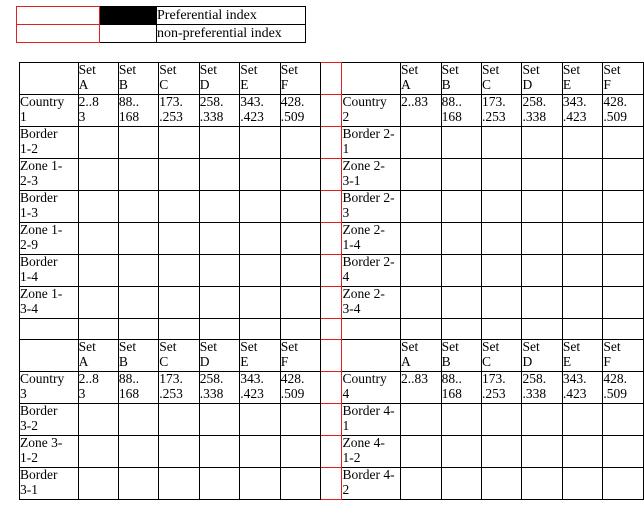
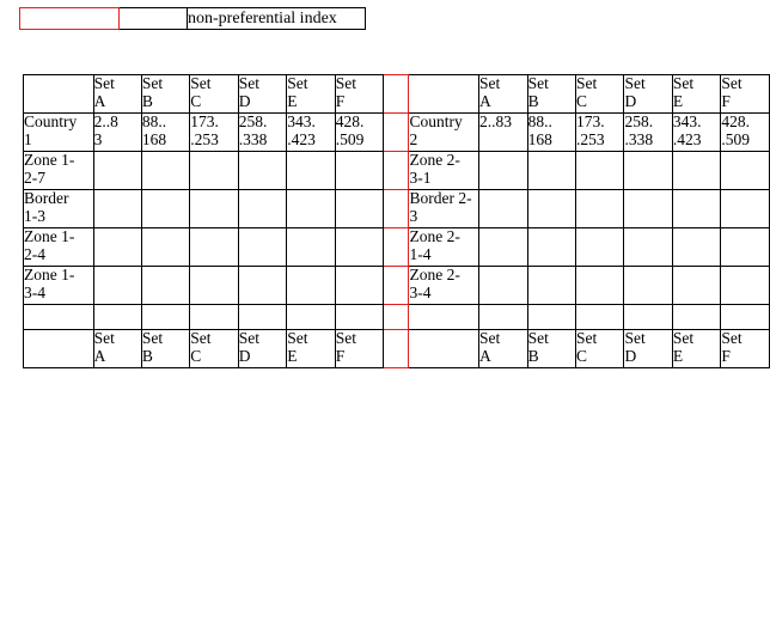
- 		Preferential index
  		non-preferential index
  	SetA	SetB	SetC	SetD	SetE	SetF			SetA	SetB	SetC	SetD	SetE	SetF
  Country1	2..83	88..168	173..253	258..338	343..423	428..509		Country2	2..83	88..168	173..253	258..338	343..423	428..509
- Border1-2								Border 2-1
- Zone 1-2-3								Zone 2-3-1
+ Zone 1-2-7								Zone 2-3-1
  Border1-3								Border 2-3
- Zone 1-2-9								Zone 2-1-4
+ Zone 1-2-4								Zone 2-1-4
- Border1-4								Border 2-4
  Zone 1-3-4								Zone 2-3-4
  	SetA	SetB	SetC	SetD	SetE	SetF			SetA	SetB	SetC	SetD	SetE	SetF
- Country3	2..83	88..168	173..253	258..338	343..423	428..509		Country4	2..83	88..168	173..253	258..338	343..423	428..509
- Border3-2								Border 4-1
- Zone 3-1-2								Zone 4-1-2
- Border3-1								Border 4-2
